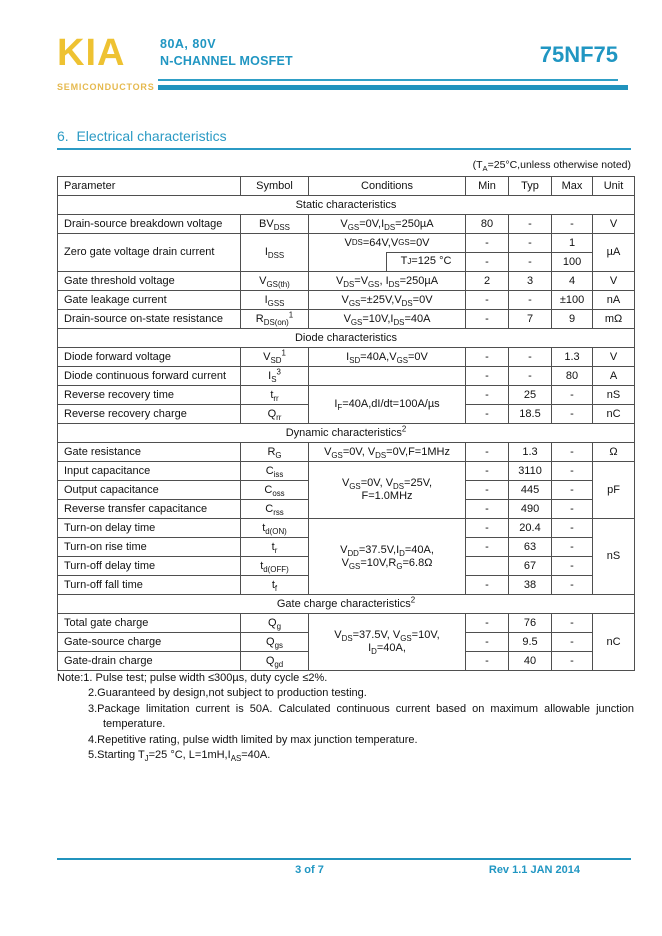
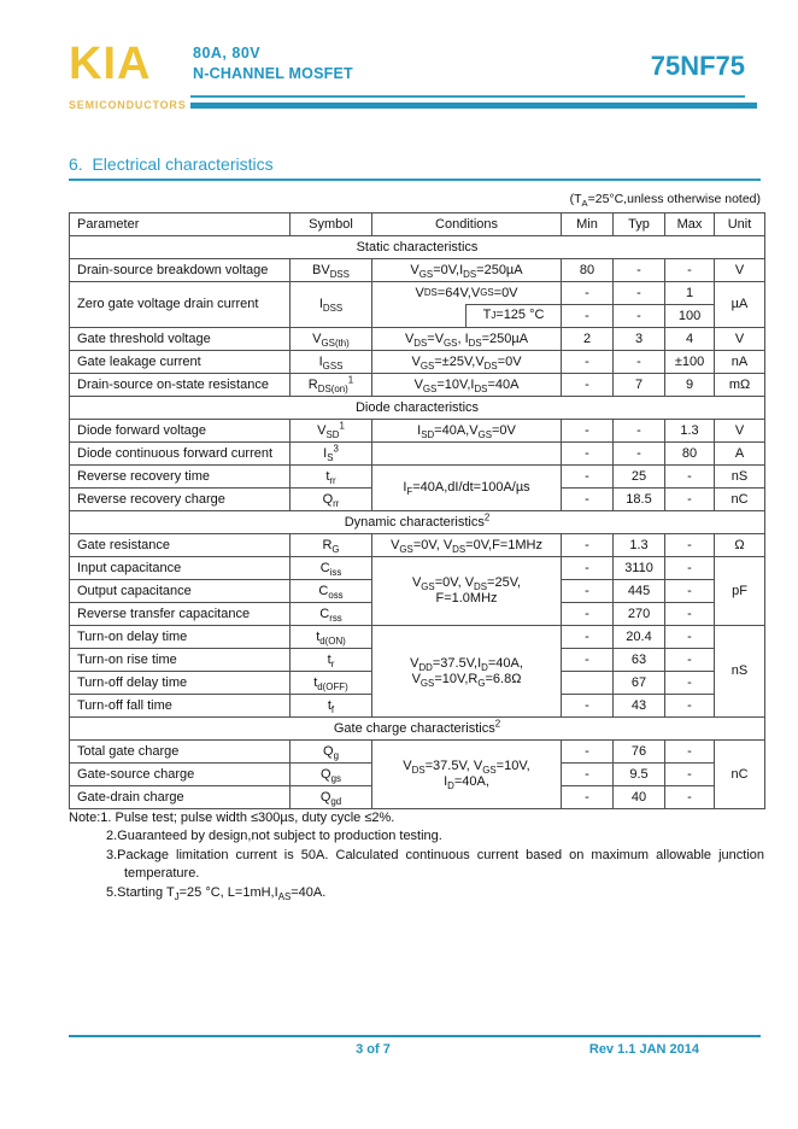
  KIA
  SEMICONDUCTORS
  80A, 80V
  N-CHANNEL MOSFET
  75NF75
  6. Electrical characteristics
  (TA=25°C,unless otherwise noted)
  Parameter	Symbol	Conditions	Min	Typ	Max	Unit
  Static characteristics
  Drain-source breakdown voltage	BVDSS	VGS=0V,IDS=250µA	80	-	-	V
  Zero gate voltage drain current	IDSS	VDS=64V,VGS=0VTJ=125 °C	-	-	1	µA
  -	-	100
  Gate threshold voltage	VGS(th)	VDS=VGS, IDS=250µA	2	3	4	V
  Gate leakage current	IGSS	VGS=±25V,VDS=0V	-	-	±100	nA
  Drain-source on-state resistance	RDS(on)1	VGS=10V,IDS=40A	-	7	9	mΩ
  Diode characteristics
  Diode forward voltage	VSD1	ISD=40A,VGS=0V	-	-	1.3	V
  Diode continuous forward current	IS3		-	-	80	A
  Reverse recovery time	trr	IF=40A,dI/dt=100A/µs	-	25	-	nS
  Reverse recovery charge	Qrr	-	18.5	-	nC
  Dynamic characteristics2
  Gate resistance	RG	VGS=0V, VDS=0V,F=1MHz	-	1.3	-	Ω
  Input capacitance	Ciss	VGS=0V, VDS=25V,F=1.0MHz	-	3110	-	pF
  Output capacitance	Coss	-	445	-
- Reverse transfer capacitance	Crss	-	490	-
+ Reverse transfer capacitance	Crss	-	270	-
  Turn-on delay time	td(ON)	VDD=37.5V,ID=40A,VGS=10V,RG=6.8Ω	-	20.4	-	nS
  Turn-on rise time	tr	-	63	-
  Turn-off delay time	td(OFF)		67	-
- Turn-off fall time	tf	-	38	-
+ Turn-off fall time	tf	-	43	-
  Gate charge characteristics2
  Total gate charge	Qg	VDS=37.5V, VGS=10V,ID=40A,	-	76	-	nC
  Gate-source charge	Qgs	-	9.5	-
  Gate-drain charge	Qgd	-	40	-
  Note:1. Pulse test; pulse width ≤300µs, duty cycle ≤2%.
  2.Guaranteed by design,not subject to production testing.
  3.Package limitation current is 50A. Calculated continuous current based on maximum allowable junction temperature.
- 4.Repetitive rating, pulse width limited by max junction temperature.
  5.Starting TJ=25 °C, L=1mH,IAS=40A.
  3 of 7
  Rev 1.1 JAN 2014
